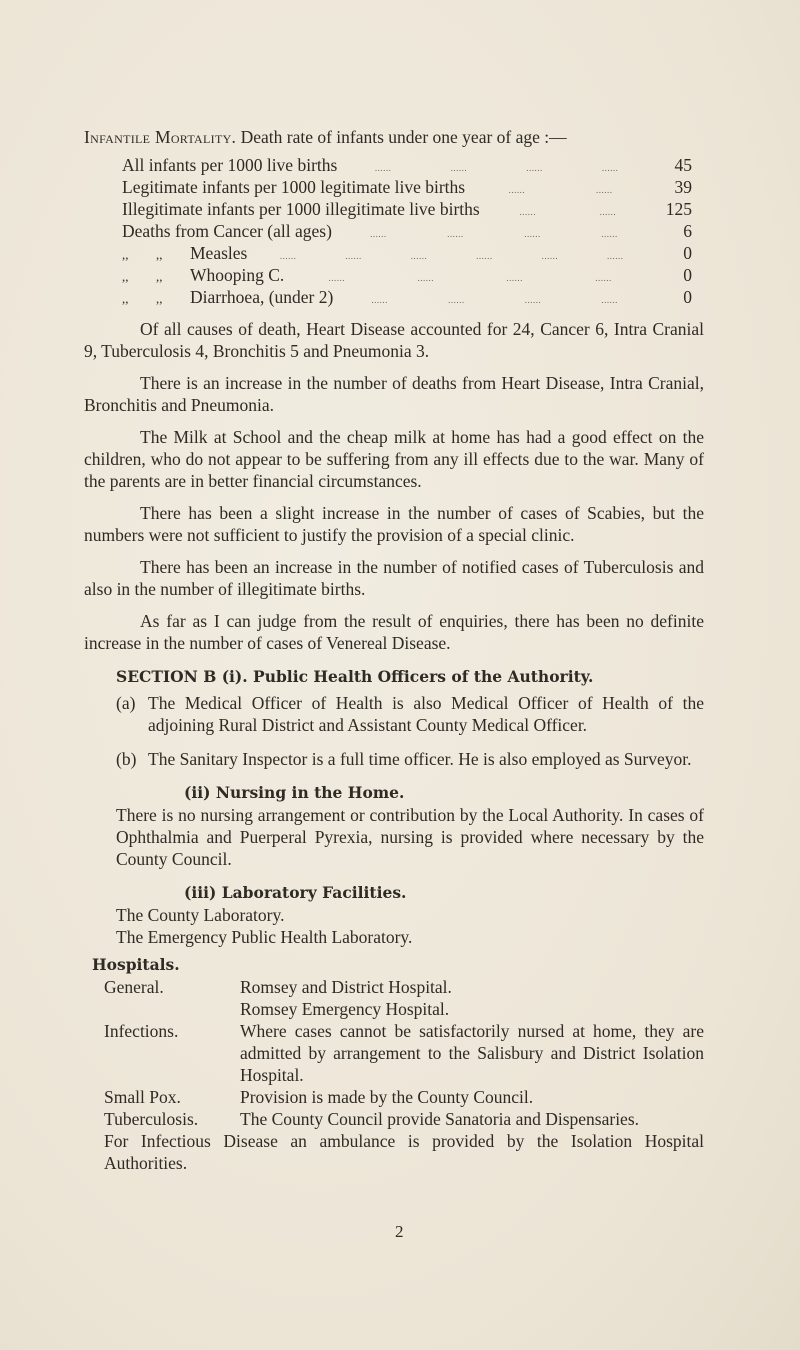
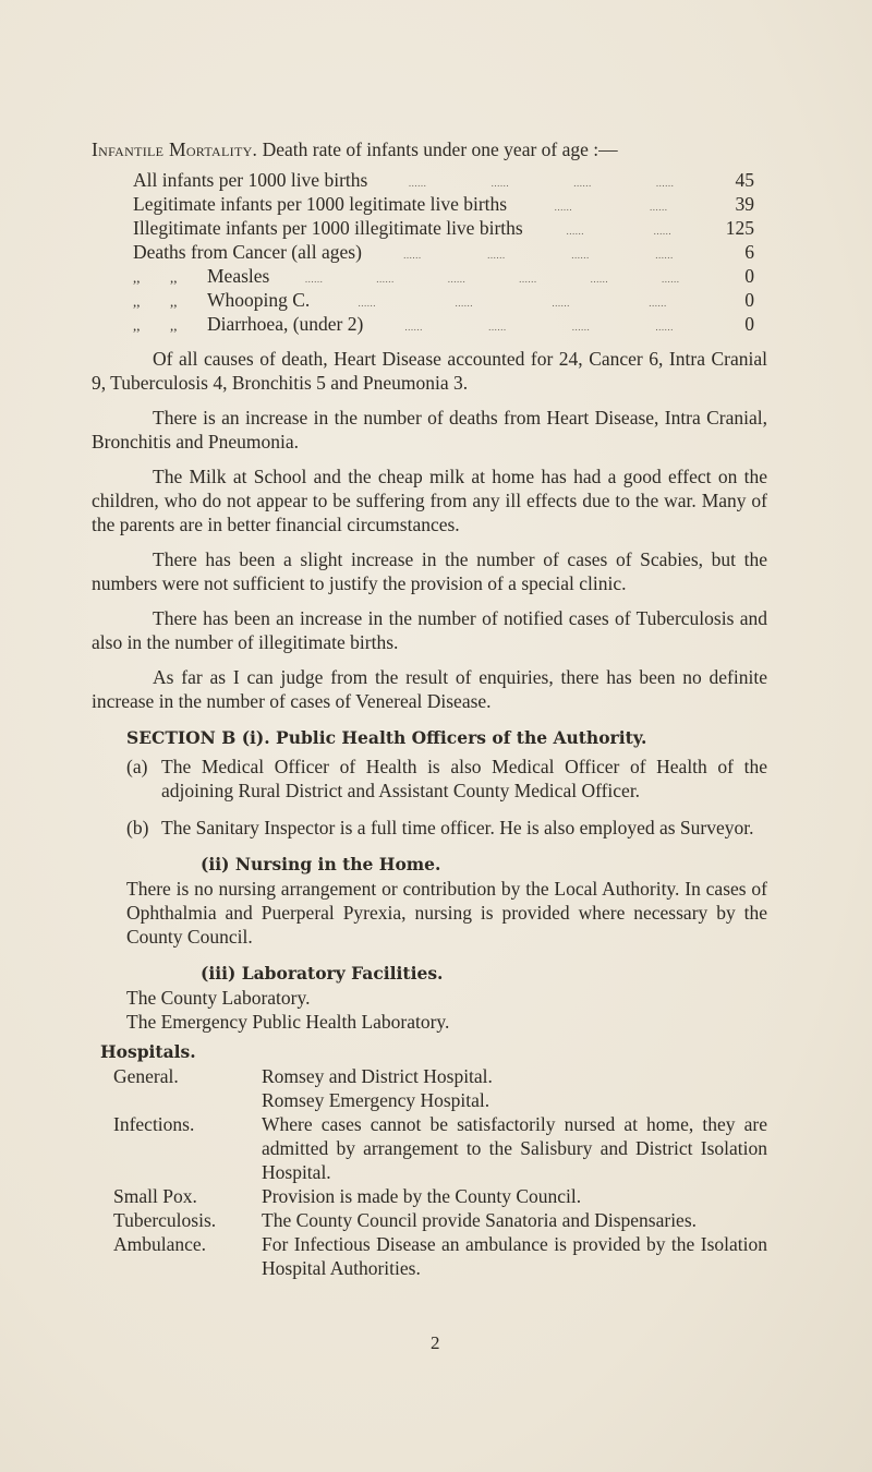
  Infantile Mortality. Death rate of infants under one year of age :—
  All infants per 1000 live births
  ......
  ......
  ......
  ......
  45
  Legitimate infants per 1000 legitimate live births
  ......
  ......
  39
  Illegitimate infants per 1000 illegitimate live births
  ......
  ......
  125
  Deaths from Cancer (all ages)
  ......
  ......
  ......
  ......
  6
  ,, ,, Measles
  ......
  ......
  ......
  ......
  ......
  ......
  0
  ,, ,, Whooping C.
  ......
  ......
  ......
  ......
  0
  ,, ,, Diarrhoea, (under 2)
  ......
  ......
  ......
  ......
  0
  Of all causes of death, Heart Disease accounted for 24, Cancer 6, Intra Cranial 9, Tuberculosis 4, Bronchitis 5 and Pneumonia 3.
  There is an increase in the number of deaths from Heart Disease, Intra Cranial, Bronchitis and Pneumonia.
  The Milk at School and the cheap milk at home has had a good effect on the children, who do not appear to be suffering from any ill effects due to the war. Many of the parents are in better financial circumstances.
  There has been a slight increase in the number of cases of Scabies, but the numbers were not sufficient to justify the provision of a special clinic.
  There has been an increase in the number of notified cases of Tuberculosis and also in the number of illegitimate births.
  As far as I can judge from the result of enquiries, there has been no definite increase in the number of cases of Venereal Disease.
  SECTION B (i). Public Health Officers of the Authority.
  (a)
  The Medical Officer of Health is also Medical Officer of Health of the adjoining Rural District and Assistant County Medical Officer.
  (b)
  The Sanitary Inspector is a full time officer. He is also employed as Surveyor.
  (ii) Nursing in the Home.
  There is no nursing arrangement or contribution by the Local Authority. In cases of Ophthalmia and Puerperal Pyrexia, nursing is provided where necessary by the County Council.
  (iii) Laboratory Facilities.
  The County Laboratory.
  The Emergency Public Health Laboratory.
  Hospitals.
  General.
  Romsey and District Hospital.
  Romsey Emergency Hospital.
  Infections.
  Where cases cannot be satisfactorily nursed at home, they are admitted by arrangement to the Salisbury and District Isolation Hospital.
  Small Pox.
  Provision is made by the County Council.
  Tuberculosis.
  The County Council provide Sanatoria and Dispensaries.
+ Ambulance.
  For Infectious Disease an ambulance is provided by the Isolation Hospital Authorities.
  2
